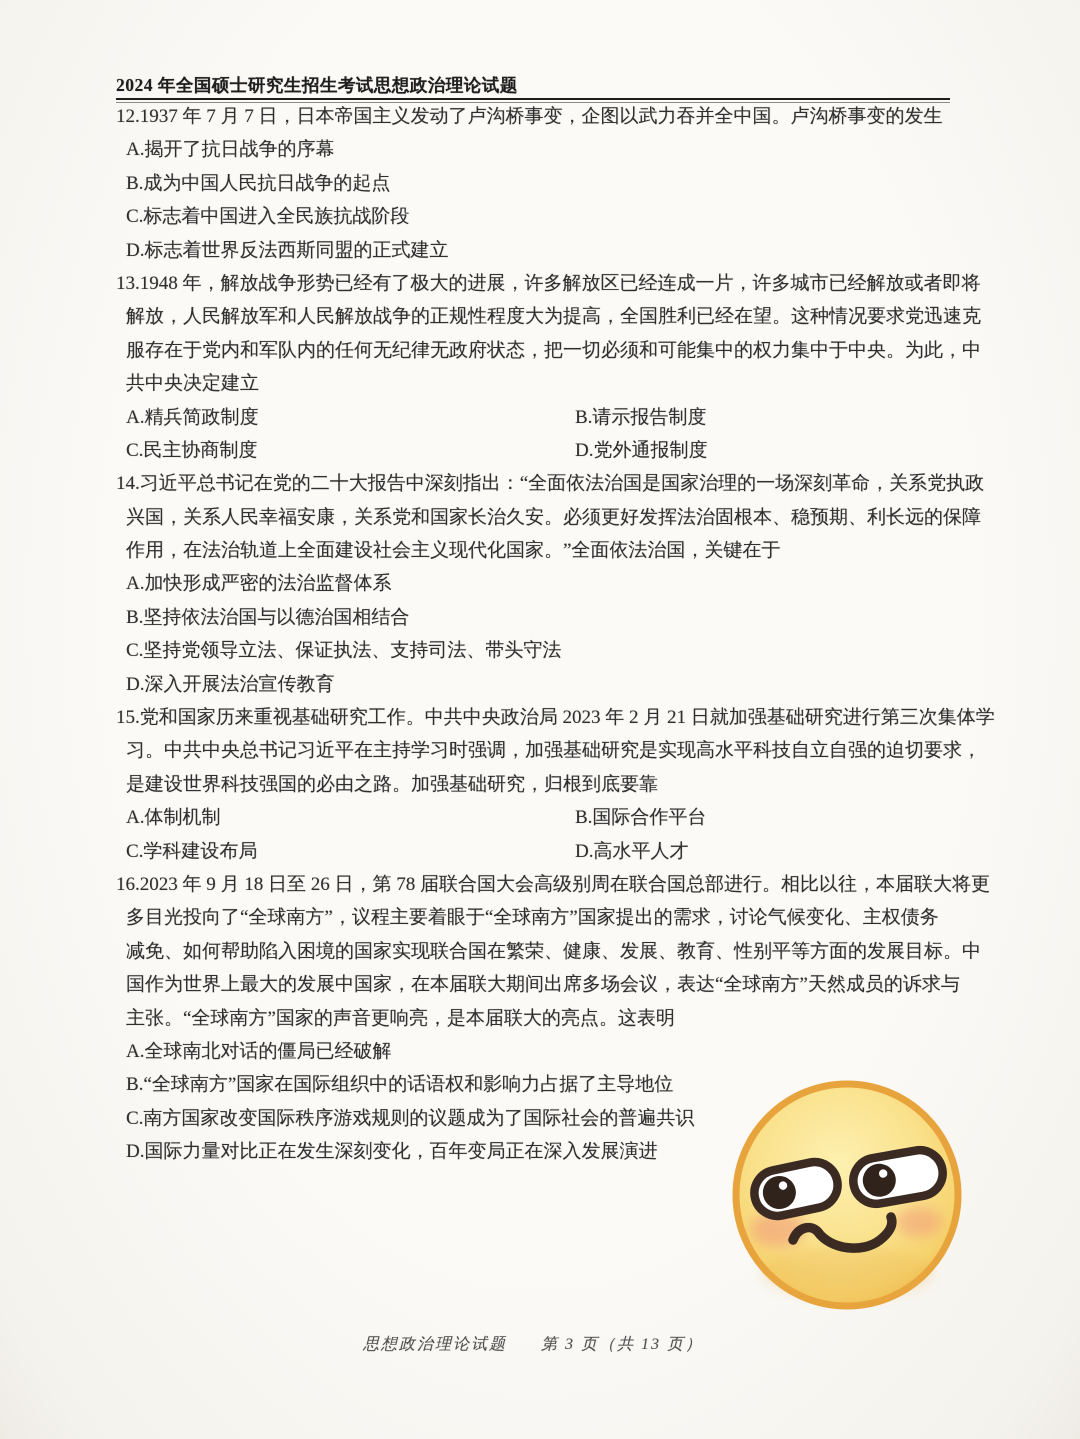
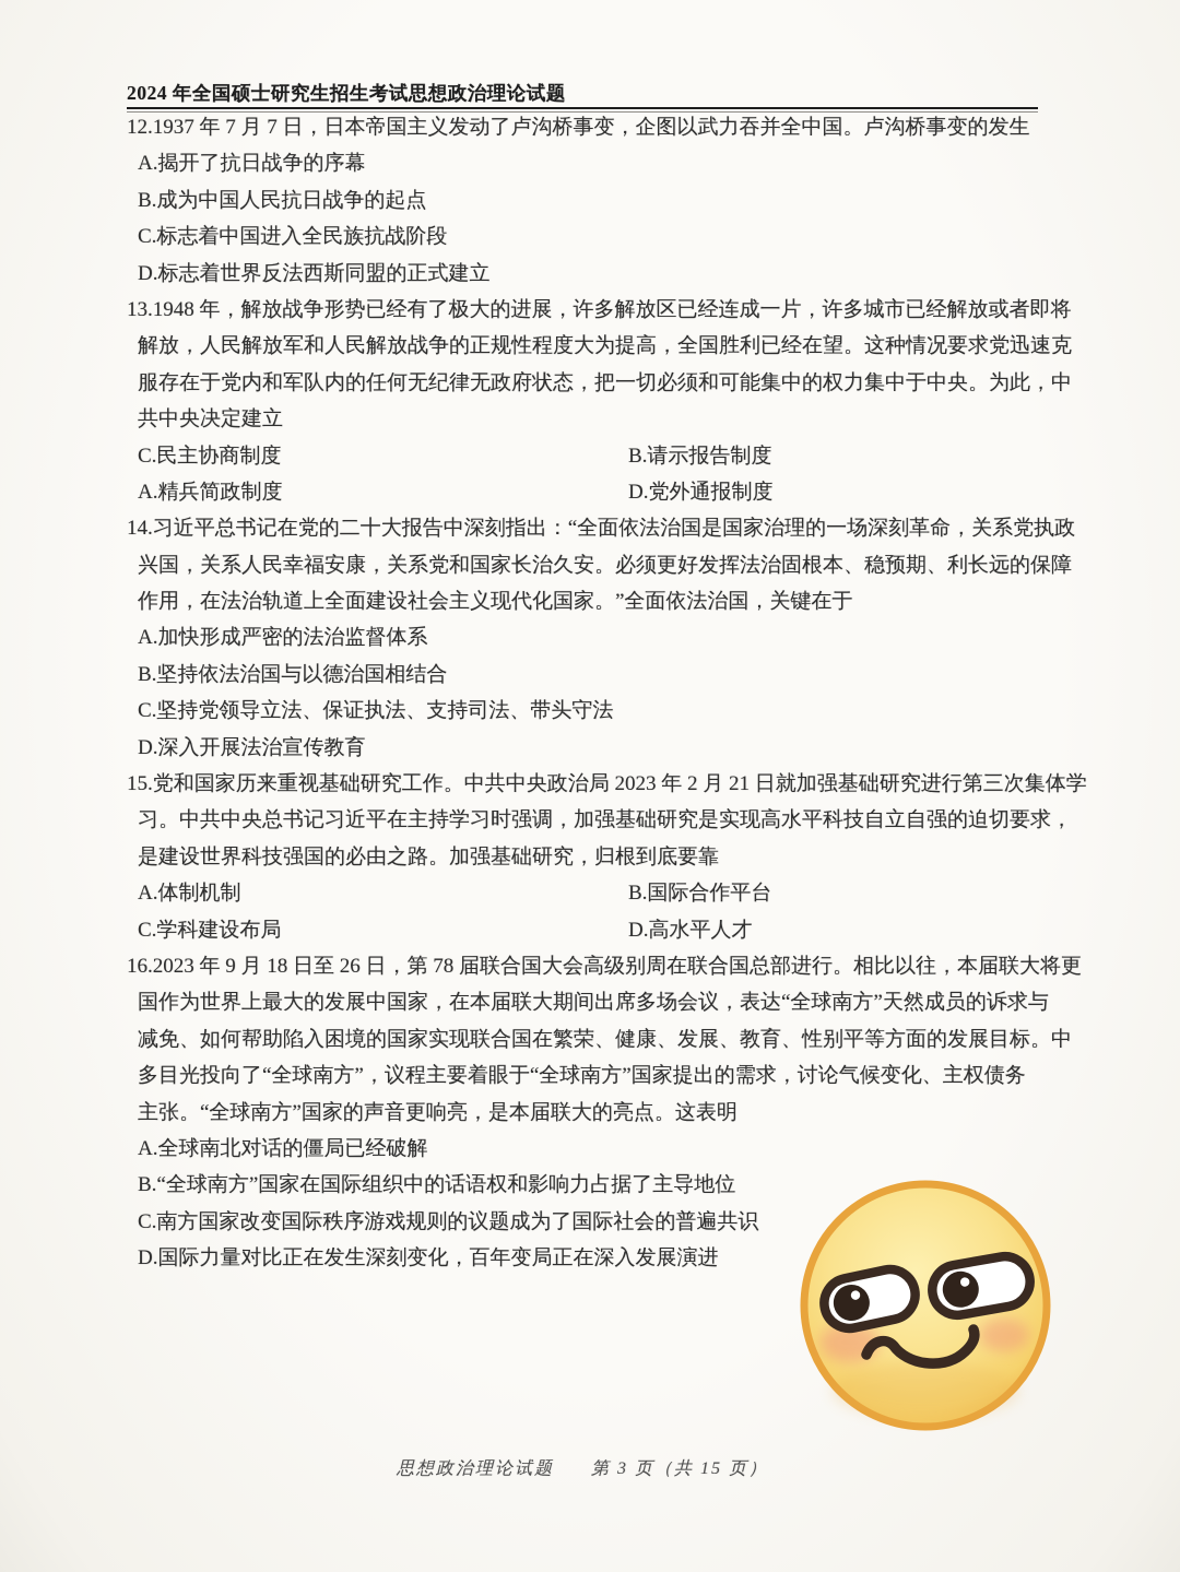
  2024 年全国硕士研究生招生考试思想政治理论试题
  12.1937 年 7 月 7 日，日本帝国主义发动了卢沟桥事变，企图以武力吞并全中国。卢沟桥事变的发生
  A.揭开了抗日战争的序幕
  B.成为中国人民抗日战争的起点
  C.标志着中国进入全民族抗战阶段
  D.标志着世界反法西斯同盟的正式建立
  13.1948 年，解放战争形势已经有了极大的进展，许多解放区已经连成一片，许多城市已经解放或者即将
  解放，人民解放军和人民解放战争的正规性程度大为提高，全国胜利已经在望。这种情况要求党迅速克
  服存在于党内和军队内的任何无纪律无政府状态，把一切必须和可能集中的权力集中于中央。为此，中
  共中央决定建立
- A.精兵简政制度
+ C.民主协商制度
  B.请示报告制度
- C.民主协商制度
+ A.精兵简政制度
  D.党外通报制度
  14.习近平总书记在党的二十大报告中深刻指出：“全面依法治国是国家治理的一场深刻革命，关系党执政
  兴国，关系人民幸福安康，关系党和国家长治久安。必须更好发挥法治固根本、稳预期、利长远的保障
  作用，在法治轨道上全面建设社会主义现代化国家。”全面依法治国，关键在于
  A.加快形成严密的法治监督体系
  B.坚持依法治国与以德治国相结合
  C.坚持党领导立法、保证执法、支持司法、带头守法
  D.深入开展法治宣传教育
  15.党和国家历来重视基础研究工作。中共中央政治局 2023 年 2 月 21 日就加强基础研究进行第三次集体学
  习。中共中央总书记习近平在主持学习时强调，加强基础研究是实现高水平科技自立自强的迫切要求，
  是建设世界科技强国的必由之路。加强基础研究，归根到底要靠
  A.体制机制
  B.国际合作平台
  C.学科建设布局
  D.高水平人才
  16.2023 年 9 月 18 日至 26 日，第 78 届联合国大会高级别周在联合国总部进行。相比以往，本届联大将更
- 多目光投向了“全球南方”，议程主要着眼于“全球南方”国家提出的需求，讨论气候变化、主权债务
+ 国作为世界上最大的发展中国家，在本届联大期间出席多场会议，表达“全球南方”天然成员的诉求与
  减免、如何帮助陷入困境的国家实现联合国在繁荣、健康、发展、教育、性别平等方面的发展目标。中
- 国作为世界上最大的发展中国家，在本届联大期间出席多场会议，表达“全球南方”天然成员的诉求与
+ 多目光投向了“全球南方”，议程主要着眼于“全球南方”国家提出的需求，讨论气候变化、主权债务
  主张。“全球南方”国家的声音更响亮，是本届联大的亮点。这表明
  A.全球南北对话的僵局已经破解
  B.“全球南方”国家在国际组织中的话语权和影响力占据了主导地位
  C.南方国家改变国际秩序游戏规则的议题成为了国际社会的普遍共识
  D.国际力量对比正在发生深刻变化，百年变局正在深入发展演进
- 思想政治理论试题 第 3 页（共 13 页）
+ 思想政治理论试题 第 3 页（共 15 页）
